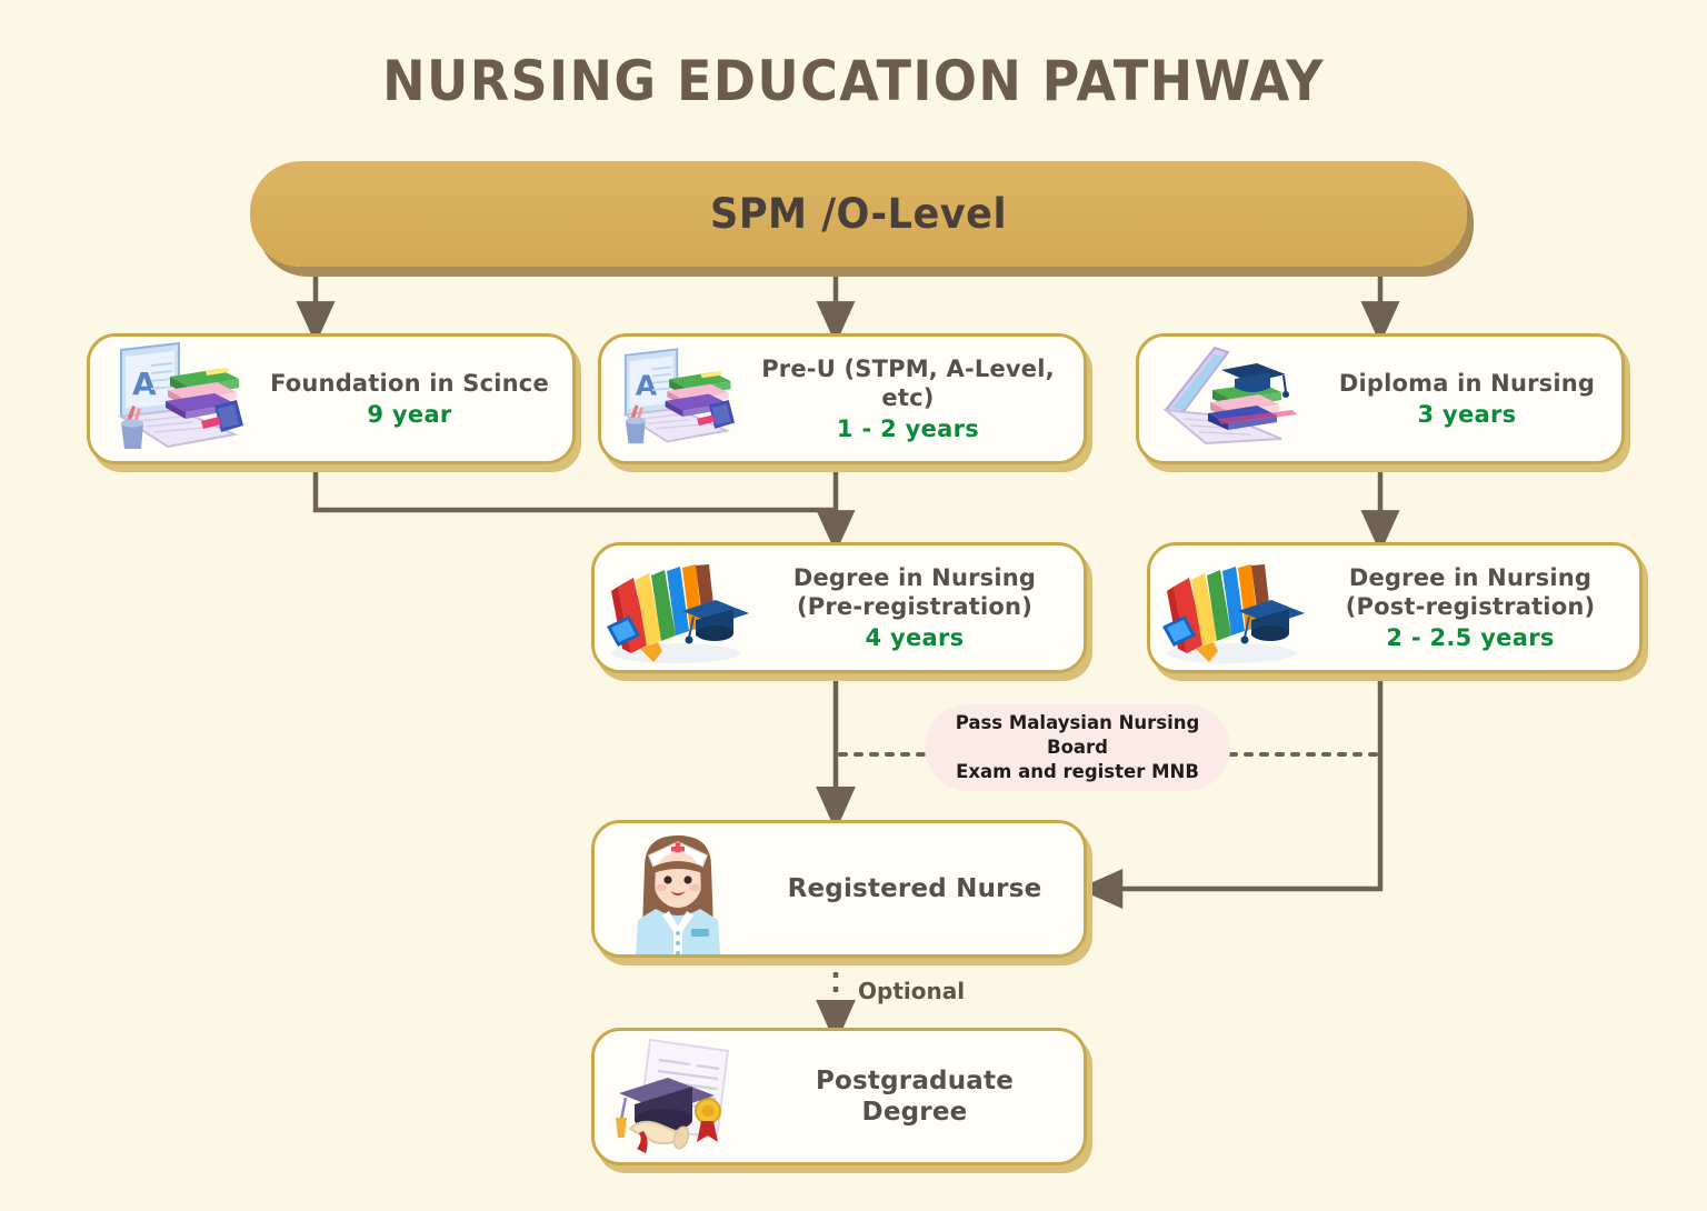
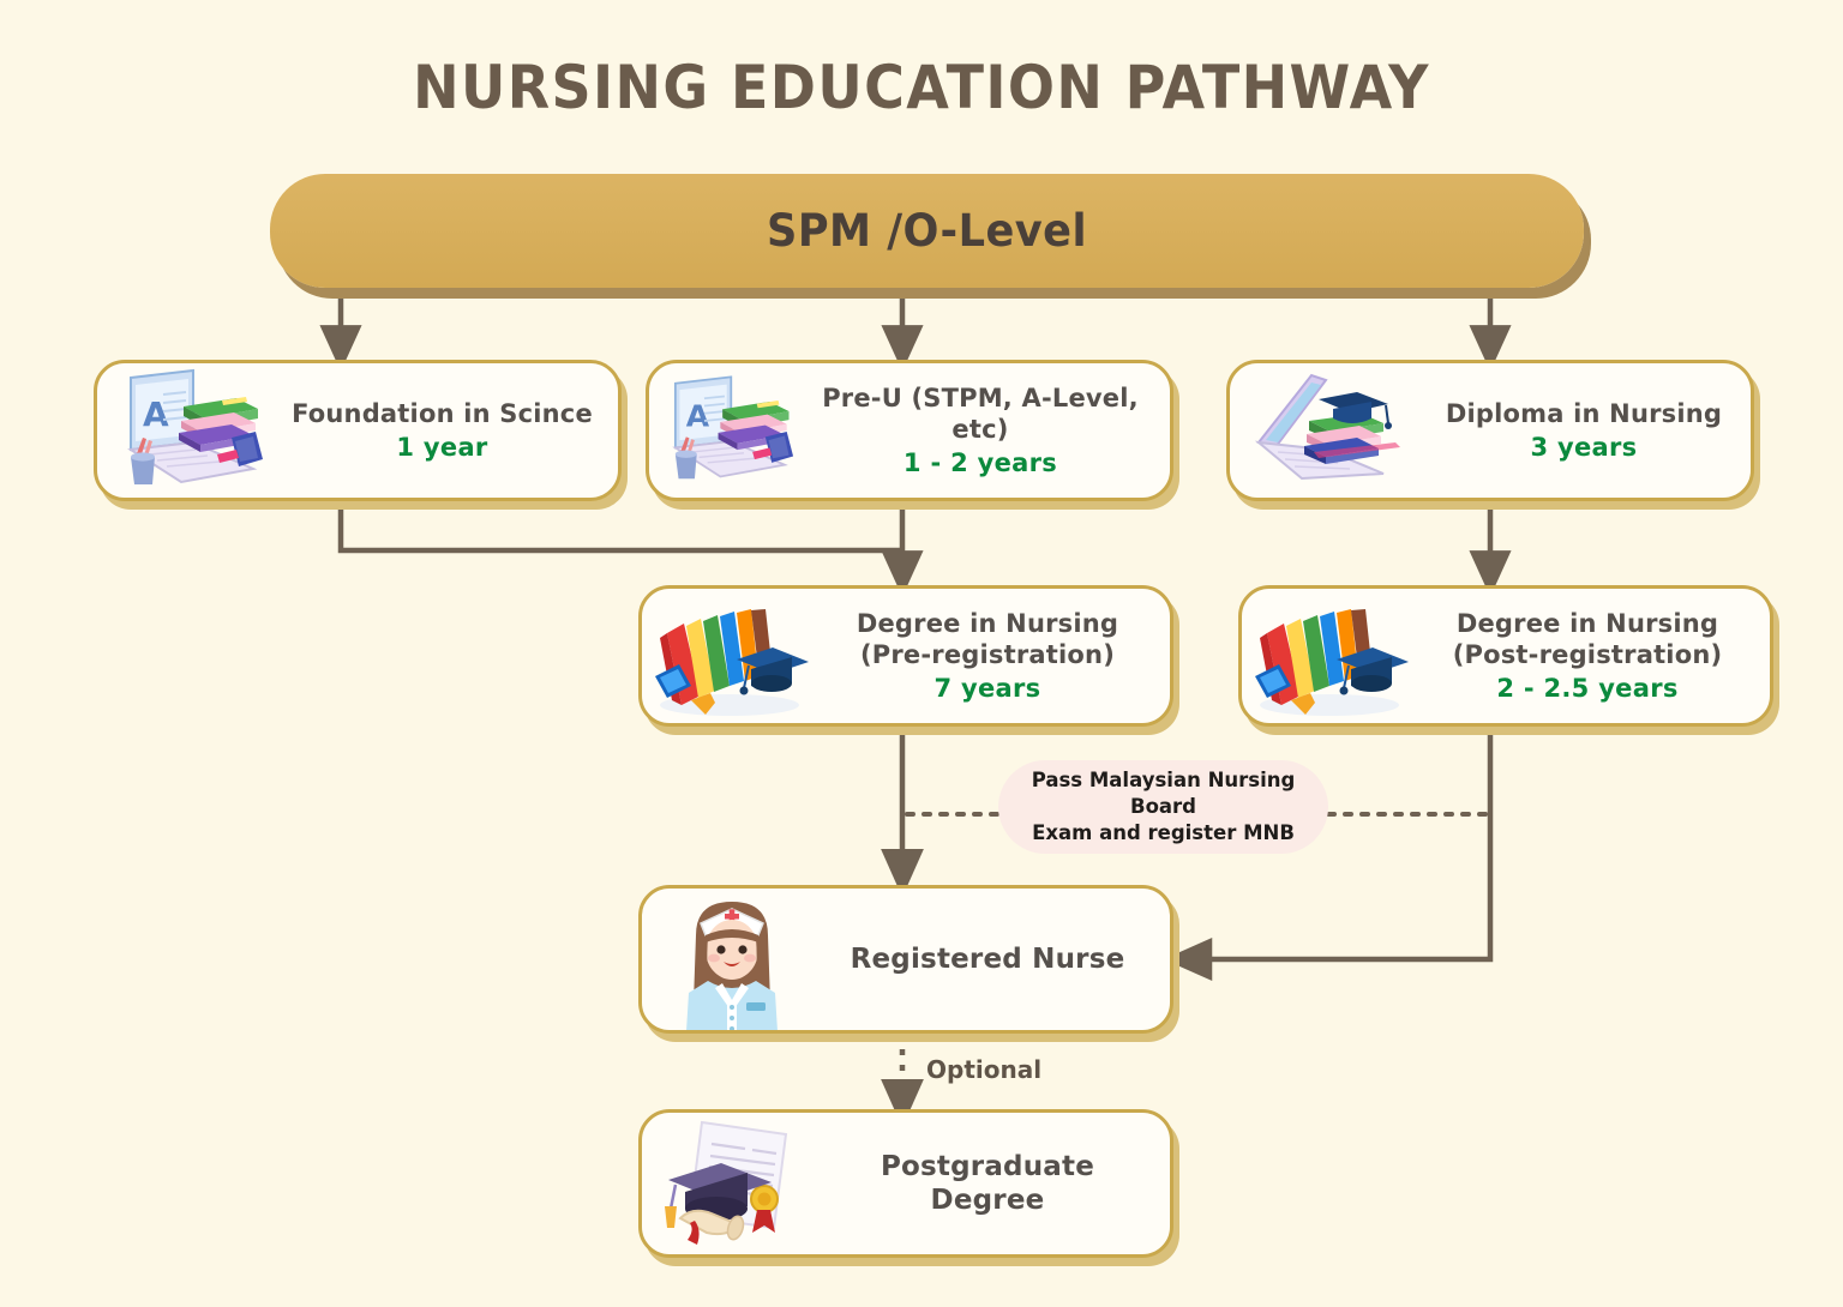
  NURSING EDUCATION PATHWAY
  SPM /O-Level
  A
  Foundation in Scince
- 9 year
+ 1 year
  A
  Pre-U (STPM, A-Level, etc)
  1 - 2 years
  Diploma in Nursing
  3 years
  Degree in Nursing (Pre-registration)
- 4 years
+ 7 years
  Degree in Nursing (Post-registration)
  2 - 2.5 years
  Pass Malaysian Nursing Board
  Exam and register MNB
  Registered Nurse
  Optional
  Postgraduate Degree
